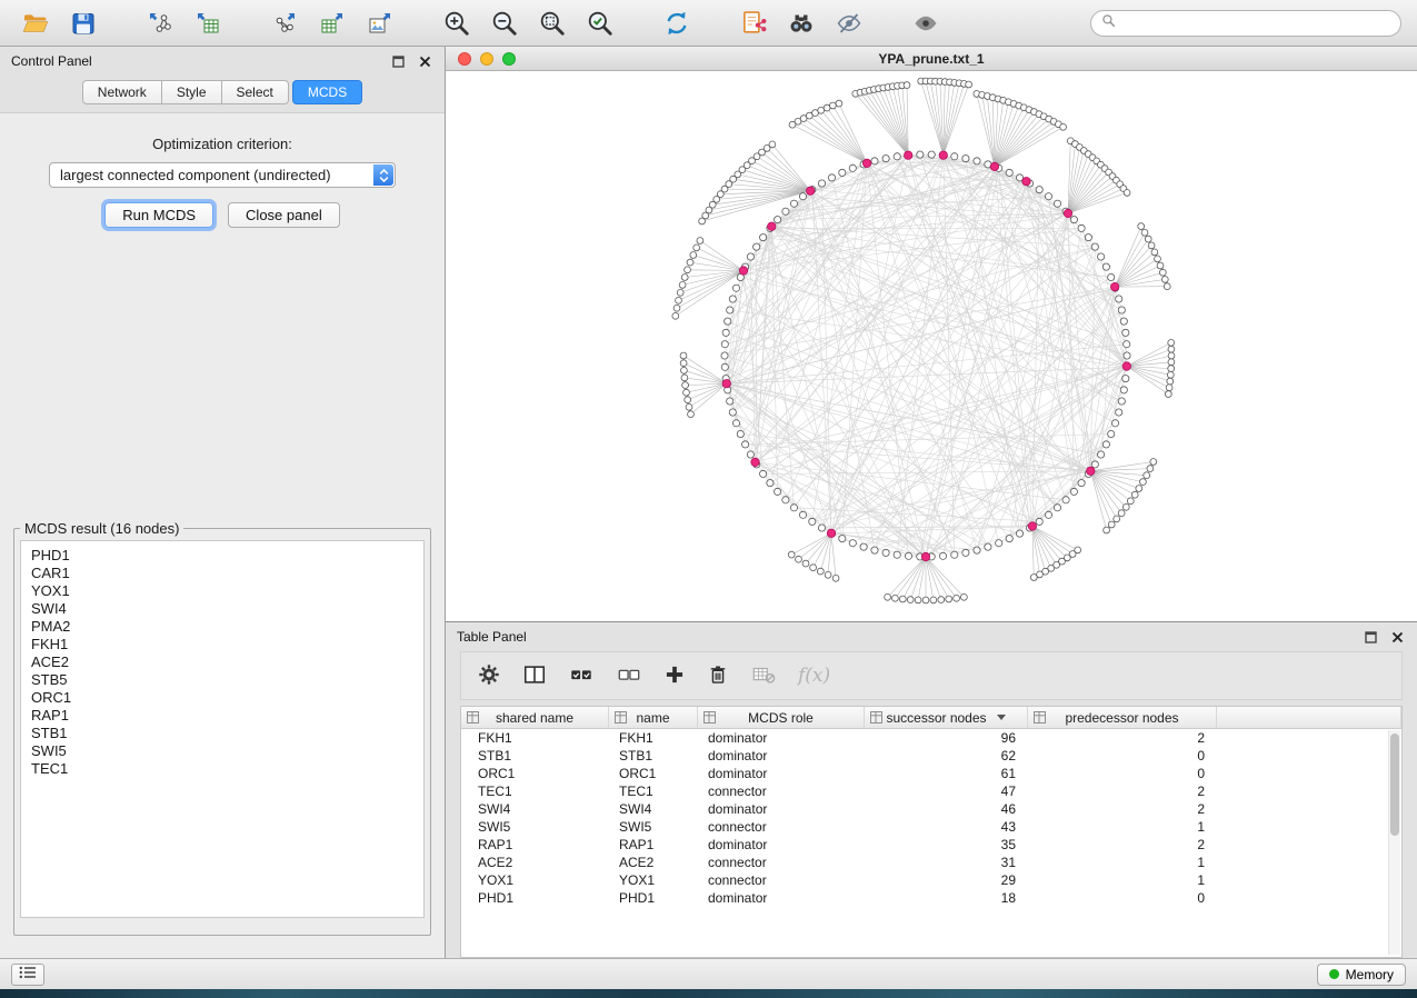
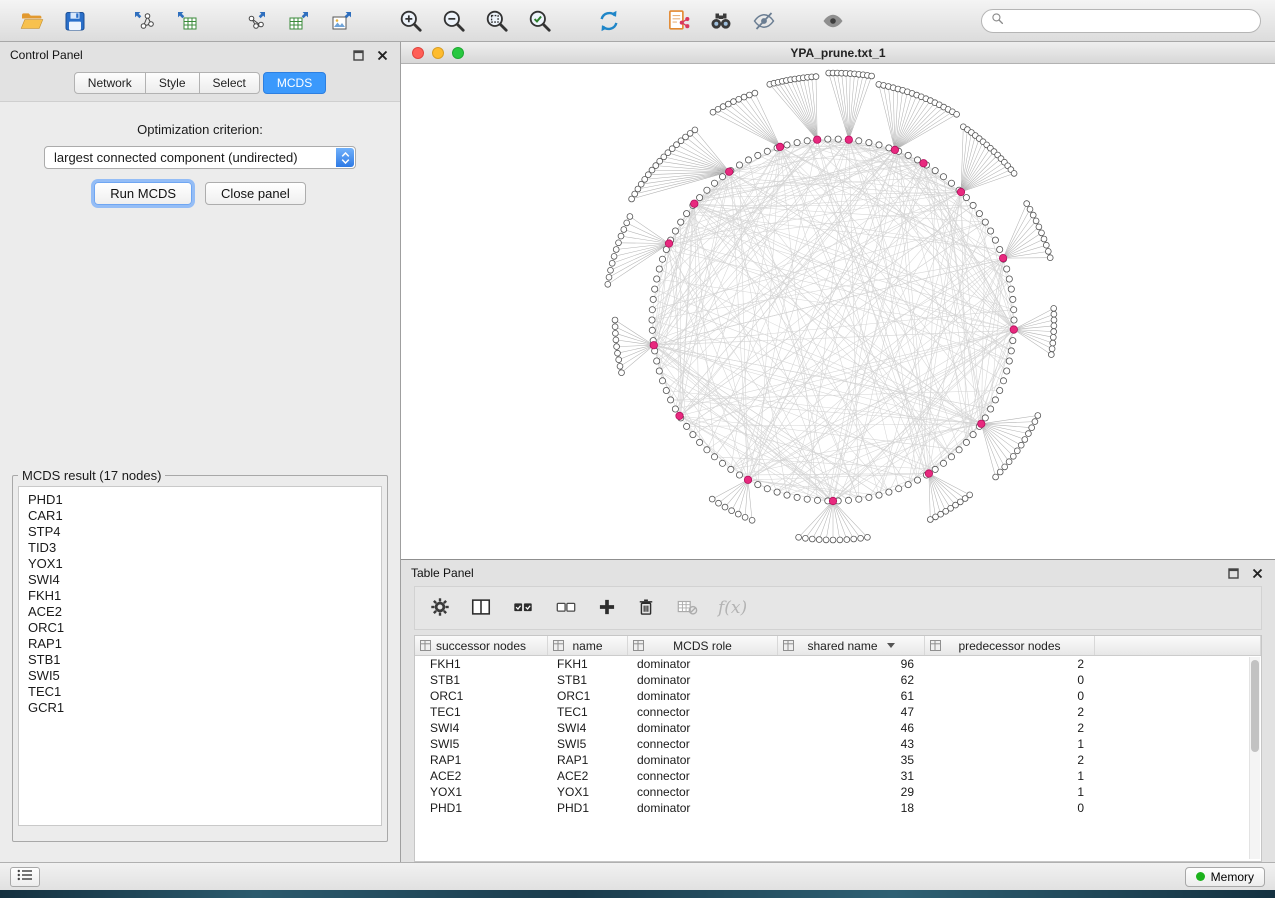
  Control Panel
  Network
  Style
  Select
  MCDS
  Optimization criterion:
  largest connected component (undirected)
  Run MCDS
  Close panel
- MCDS result (16 nodes)
+ MCDS result (17 nodes)
  PHD1
  CAR1
+ STP4
+ TID3
  YOX1
  SWI4
- PMA2
  FKH1
  ACE2
- STB5
  ORC1
  RAP1
  STB1
  SWI5
  TEC1
+ GCR1
  YPA_prune.txt_1
  Table Panel
  f(x)
- shared name
+ successor nodes
  name
  MCDS role
- successor nodes
+ shared name
  predecessor nodes
  FKH1
  FKH1
  dominator
  96
  2
  STB1
  STB1
  dominator
  62
  0
  ORC1
  ORC1
  dominator
  61
  0
  TEC1
  TEC1
  connector
  47
  2
  SWI4
  SWI4
  dominator
  46
  2
  SWI5
  SWI5
  connector
  43
  1
  RAP1
  RAP1
  dominator
  35
  2
  ACE2
  ACE2
  connector
  31
  1
  YOX1
  YOX1
  connector
  29
  1
  PHD1
  PHD1
  dominator
  18
  0
  Memory
